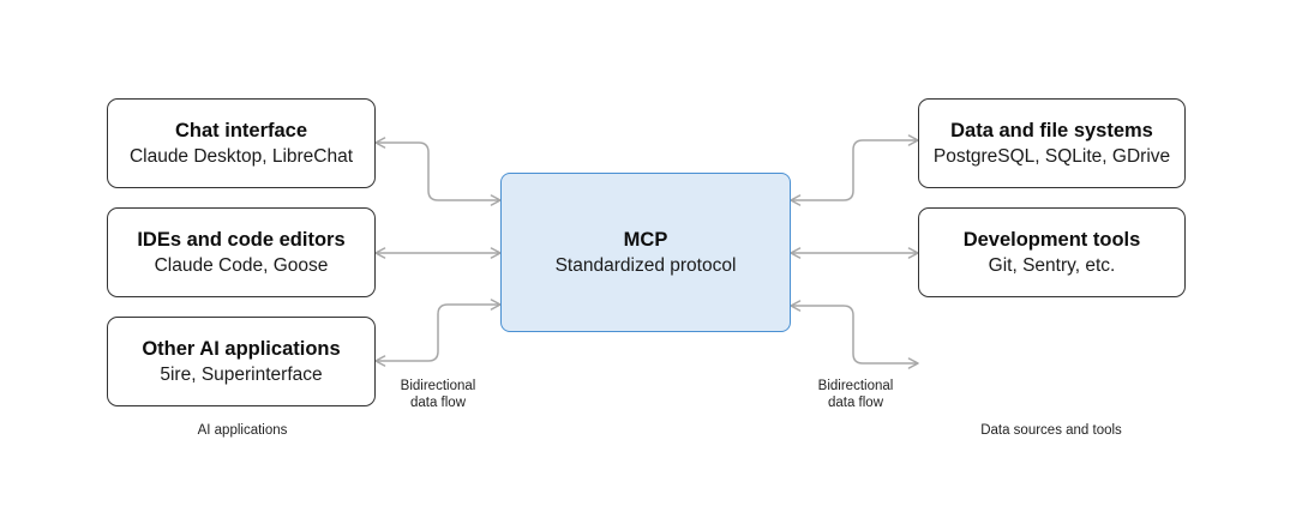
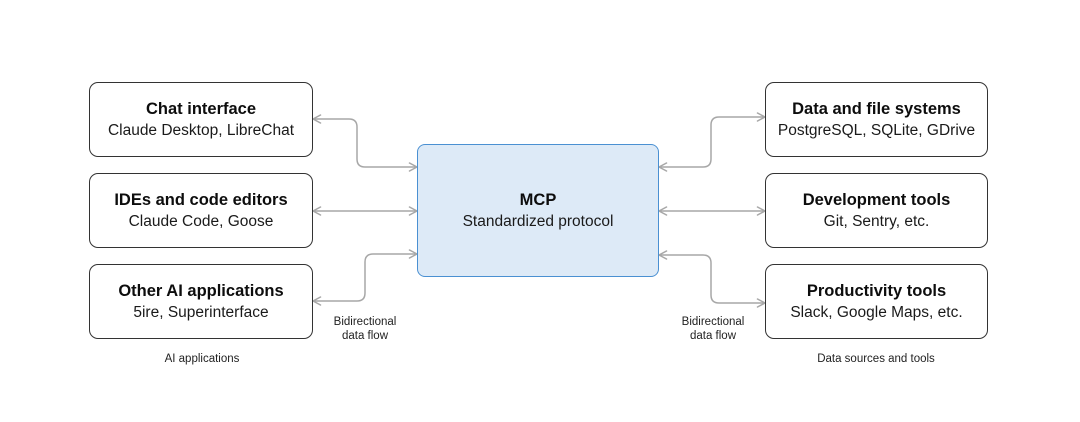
  Chat interface
  Claude Desktop, LibreChat
  IDEs and code editors
  Claude Code, Goose
  Other AI applications
  5ire, Superinterface
  MCP
  Standardized protocol
  Data and file systems
  PostgreSQL, SQLite, GDrive
  Development tools
  Git, Sentry, etc.
+ Productivity tools
+ Slack, Google Maps, etc.
  Bidirectional
  data flow
  Bidirectional
  data flow
  AI applications
  Data sources and tools
